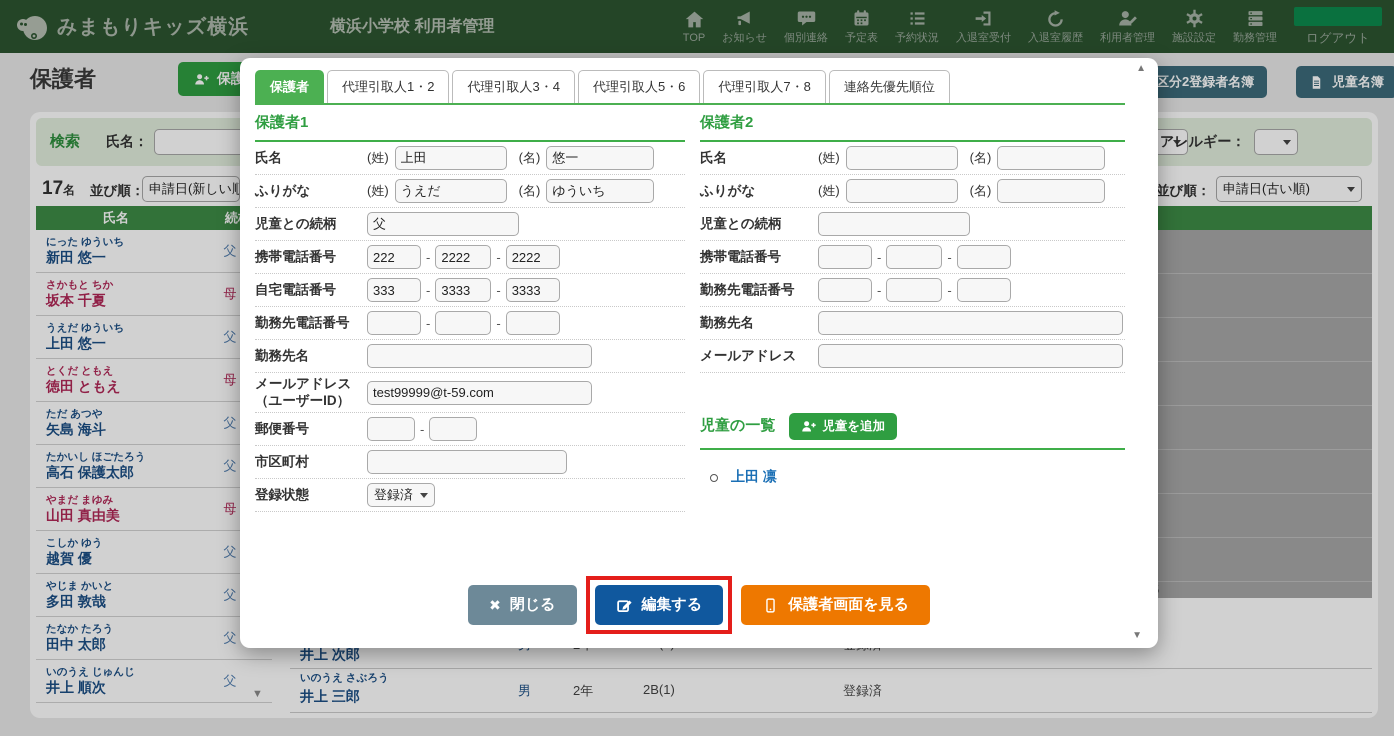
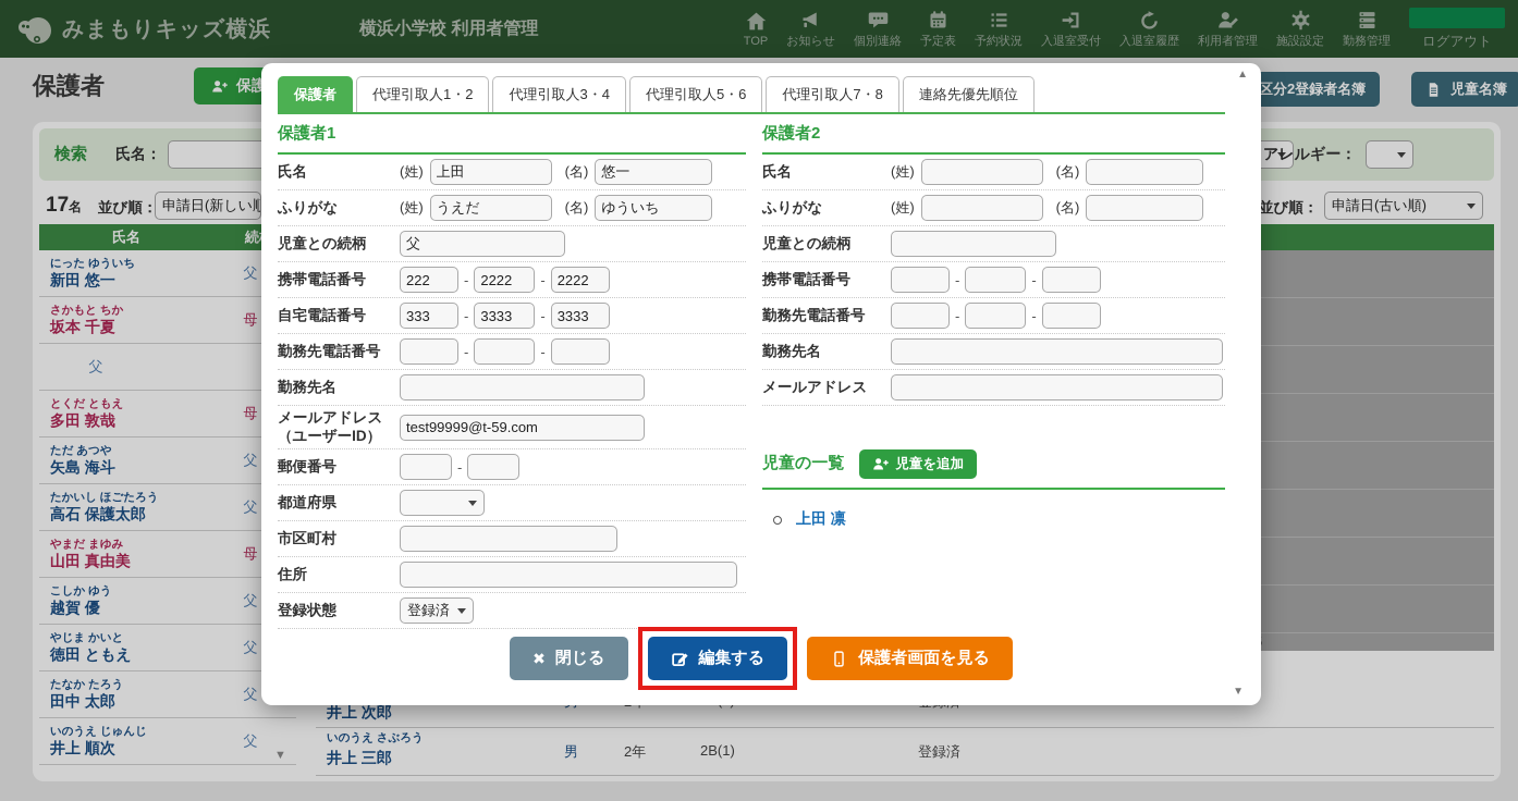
  みまもりキッズ横浜
  横浜小学校 利用者管理
  TOP
  お知らせ
  個別連絡
  予定表
  予約状況
  入退室受付
  入退室履歴
  利用者管理
  施設設定
  勤務管理
  ログアウト
  保護者
  区分2登録者名簿
  児童名簿
  検索
  氏名：
  アレルギー：
  17名
  並び順：
  申請日(新しい順
  並び順：
  申請日(古い順)
  氏名
  にった ゆういち
  新田 悠一
  父
  さかもと ちか
  坂本 千夏
  母
- うえだ ゆういち
- 上田 悠一
  父
  とくだ ともえ
- 徳田 ともえ
+ 多田 敦哉
  母
  ただ あつや
  矢島 海斗
  父
  たかいし ほごたろう
  高石 保護太郎
  父
  やまだ まゆみ
  山田 真由美
  母
  こしか ゆう
  越賀 優
  父
  やじま かいと
- 多田 敦哉
+ 徳田 ともえ
  父
  たなか たろう
  田中 太郎
  父
  いのうえ じゅんじ
  井上 順次
  父
  ▼
  井上 次郎
  いのうえ さぶろう
  井上 三郎
  男
  2年
  2B(1)
  登録済
  ▲
  ▼
  保護者
  代理引取人1・2
  代理引取人3・4
  代理引取人5・6
  代理引取人7・8
  連絡先優先順位
  保護者1
  氏名
  (姓)
  上田
  (名)
  悠一
  ふりがな
  (姓)
  うえだ
  (名)
  ゆういち
  児童との続柄
  父
  携帯電話番号
  222
  -
  2222
  -
  2222
  自宅電話番号
  333
  -
  3333
  -
  3333
  勤務先電話番号
  -
  -
  勤務先名
  メールアドレス
  （ユーザーID）
  test99999@t-59.com
  郵便番号
  -
+ 都道府県
  市区町村
+ 住所
  登録状態
  登録済
  保護者2
  氏名
  (姓)
  (名)
  ふりがな
  (姓)
  (名)
  児童との続柄
  携帯電話番号
  -
  -
  勤務先電話番号
  -
  -
  勤務先名
  メールアドレス
  児童の一覧
  児童を追加
  上田 凛
  ✖
  閉じる
  編集する
  保護者画面を見る
